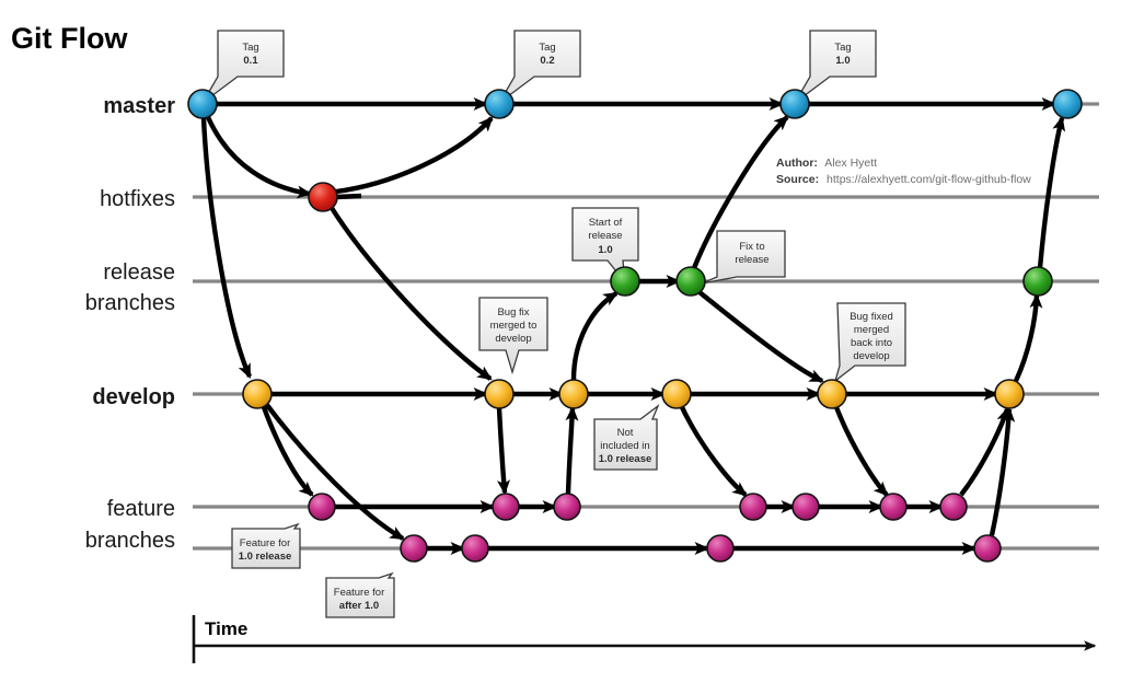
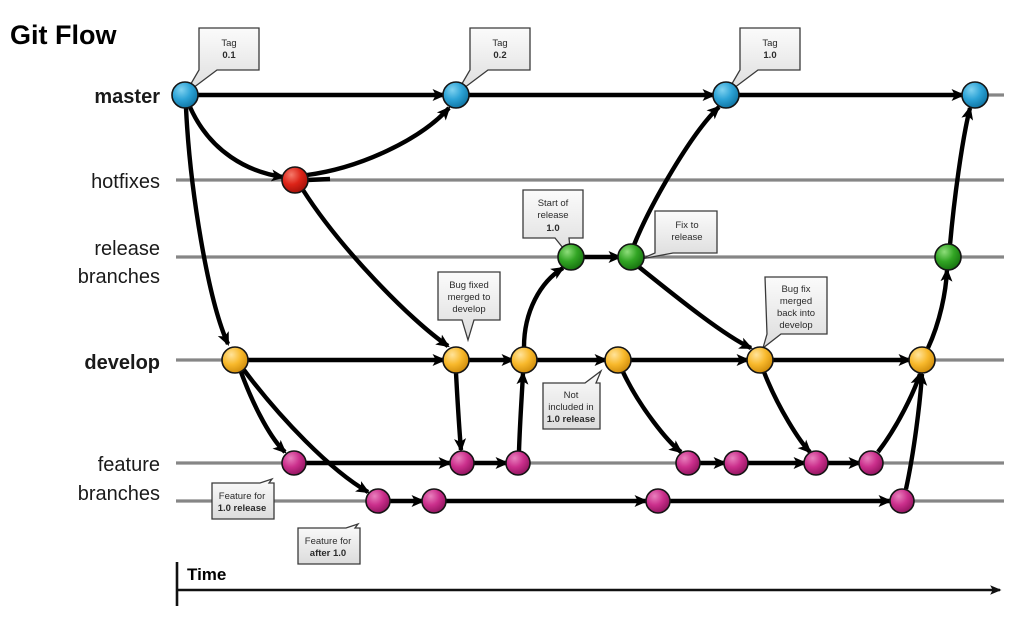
  Git Flow
  master
  hotfixes
  release
  branches
  develop
  feature
  branches
  Tag
  0.1
  Tag
  0.2
  Tag
  1.0
  Start of
  release
  1.0
  Fix to
  release
- Bug fix
+ Bug fixed
  merged to
  develop
- Bug fixed
+ Bug fix
  merged
  back into
  develop
  Not
  included in
  1.0 release
  Feature for
  1.0 release
  Feature for
  after 1.0
- Author: Alex Hyett
- Source: https://alexhyett.com/git-flow-github-flow
  Time
